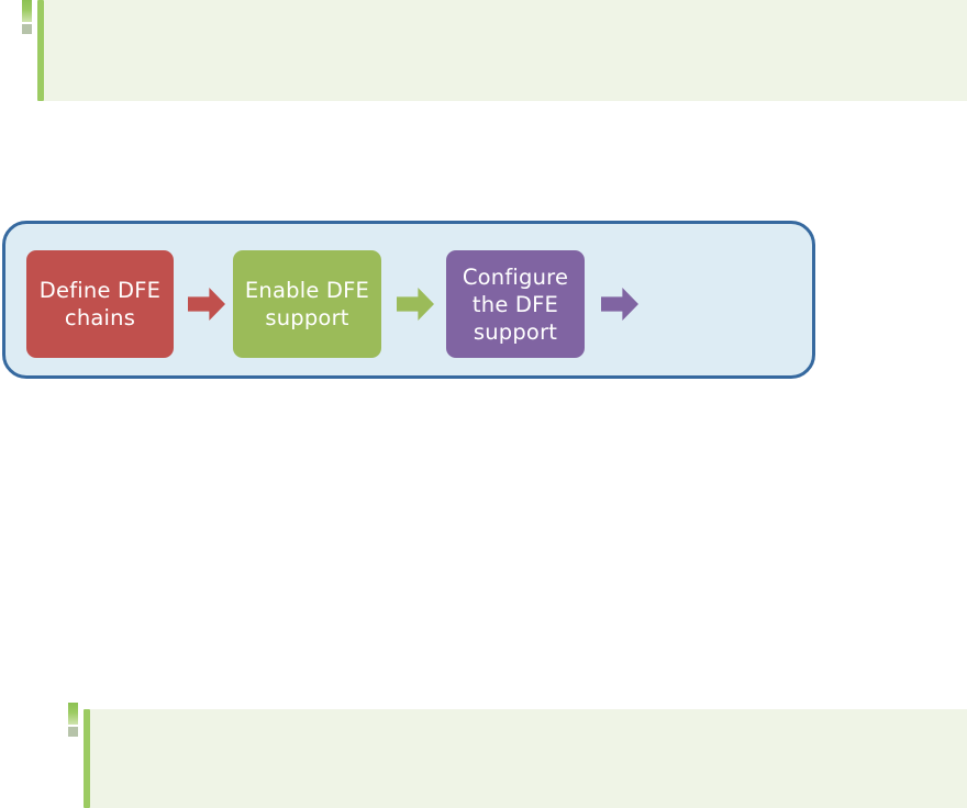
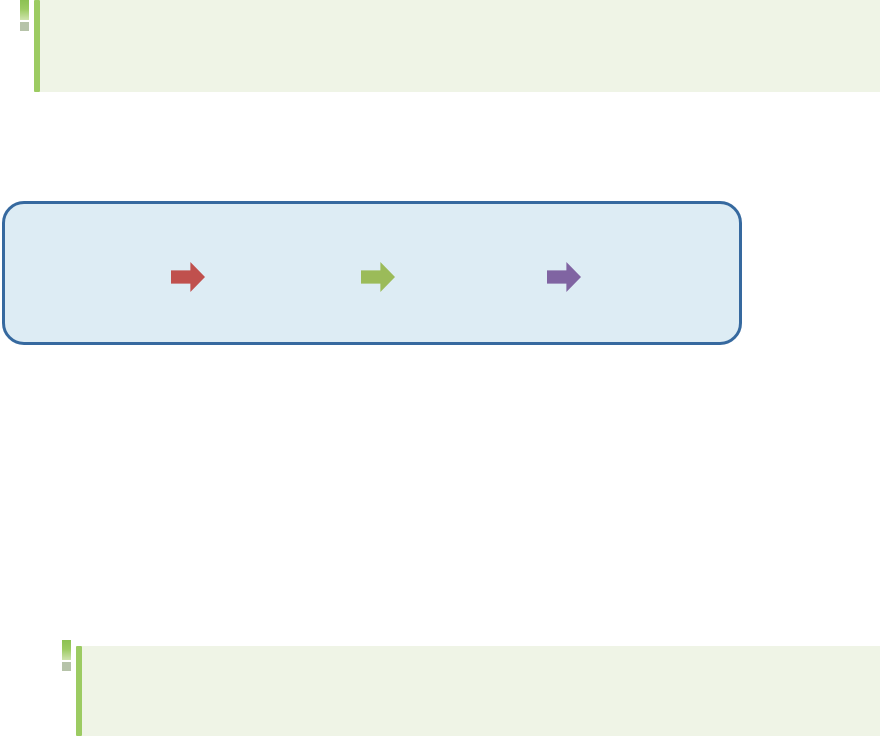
- Define DFE chains
- Enable DFE support
- Configure the DFE support
